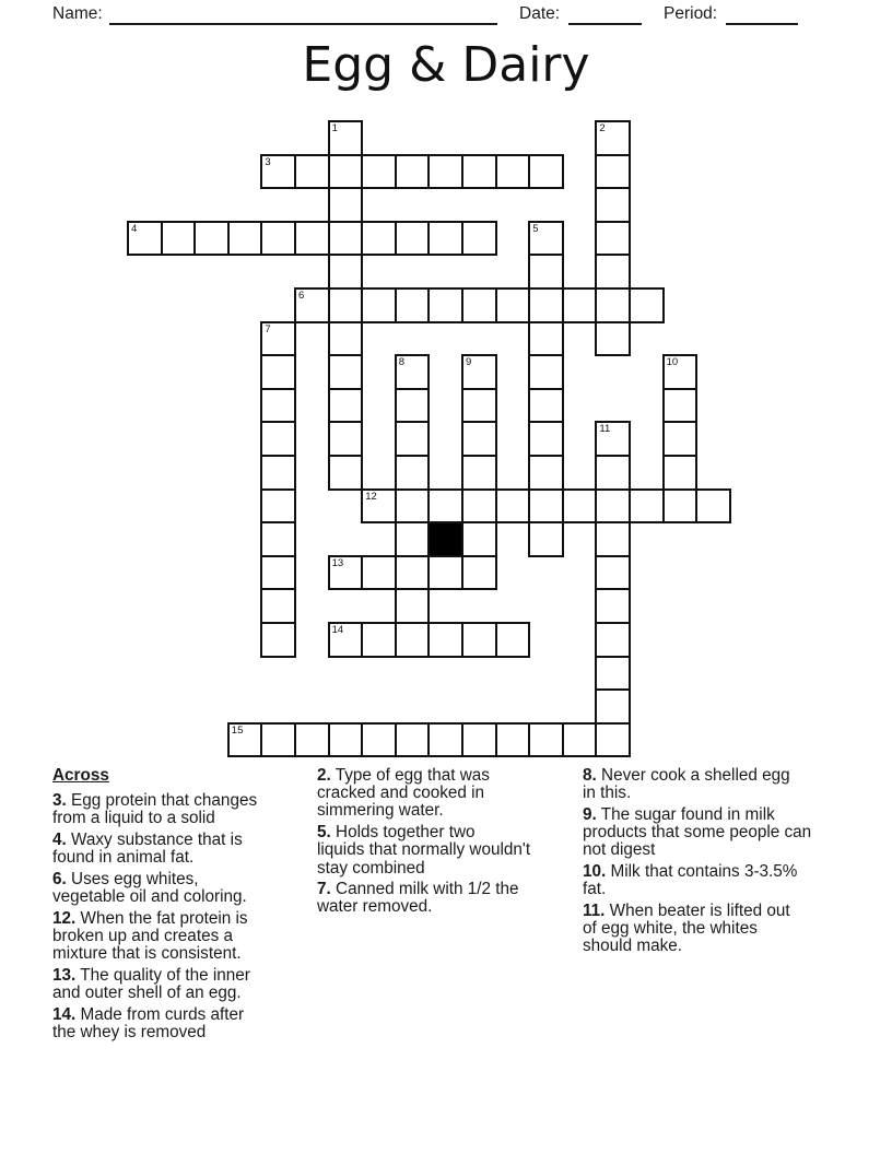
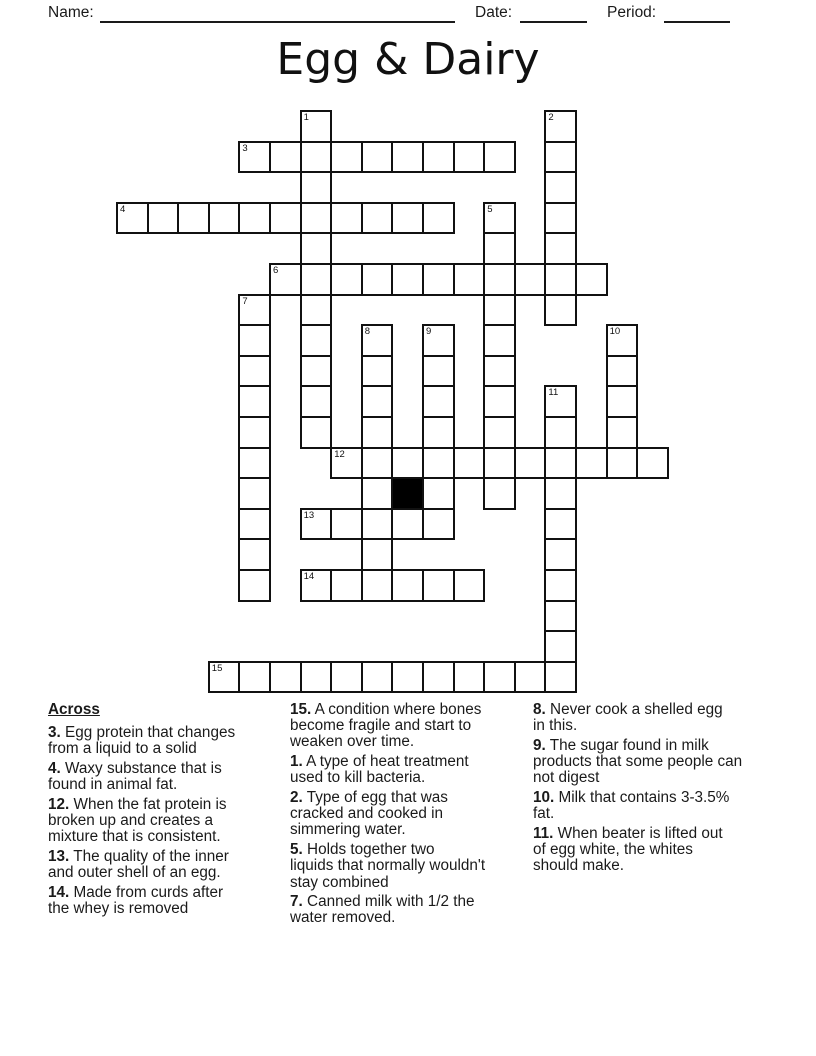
  Name:
  Date:
  Period:
  Egg & Dairy
  1
  2
  3
  4
  5
  6
  7
  8
  9
  10
  11
  12
  13
  14
  15
  Across
  3. Egg protein that changes
  from a liquid to a solid
  4. Waxy substance that is
  found in animal fat.
- 6. Uses egg whites,
- vegetable oil and coloring.
  12. When the fat protein is
  broken up and creates a
  mixture that is consistent.
  13. The quality of the inner
  and outer shell of an egg.
  14. Made from curds after
  the whey is removed
+ 15. A condition where bones
+ become fragile and start to
+ weaken over time.
+ 1. A type of heat treatment
+ used to kill bacteria.
  2. Type of egg that was
  cracked and cooked in
  simmering water.
  5. Holds together two
  liquids that normally wouldn't
  stay combined
  7. Canned milk with 1/2 the
  water removed.
  8. Never cook a shelled egg
  in this.
  9. The sugar found in milk
  products that some people can
  not digest
  10. Milk that contains 3-3.5%
  fat.
  11. When beater is lifted out
  of egg white, the whites
  should make.
